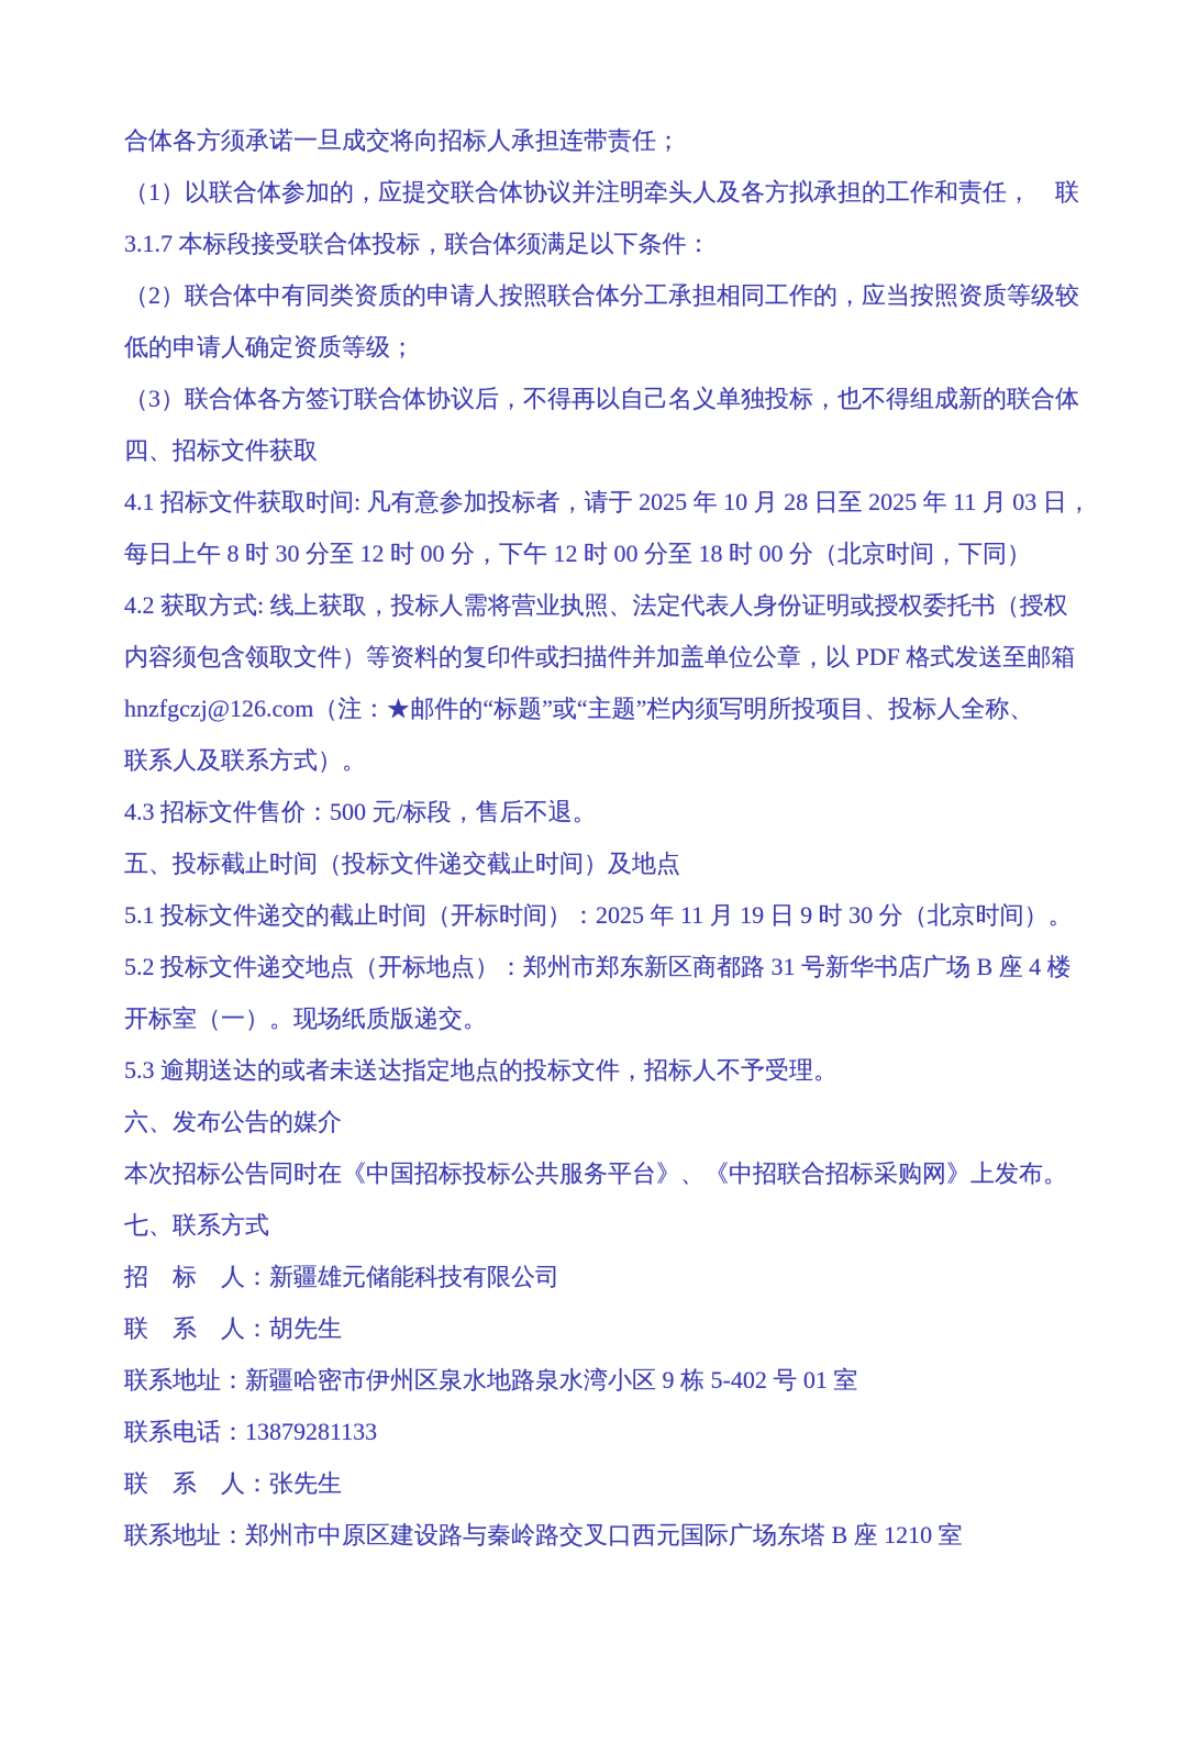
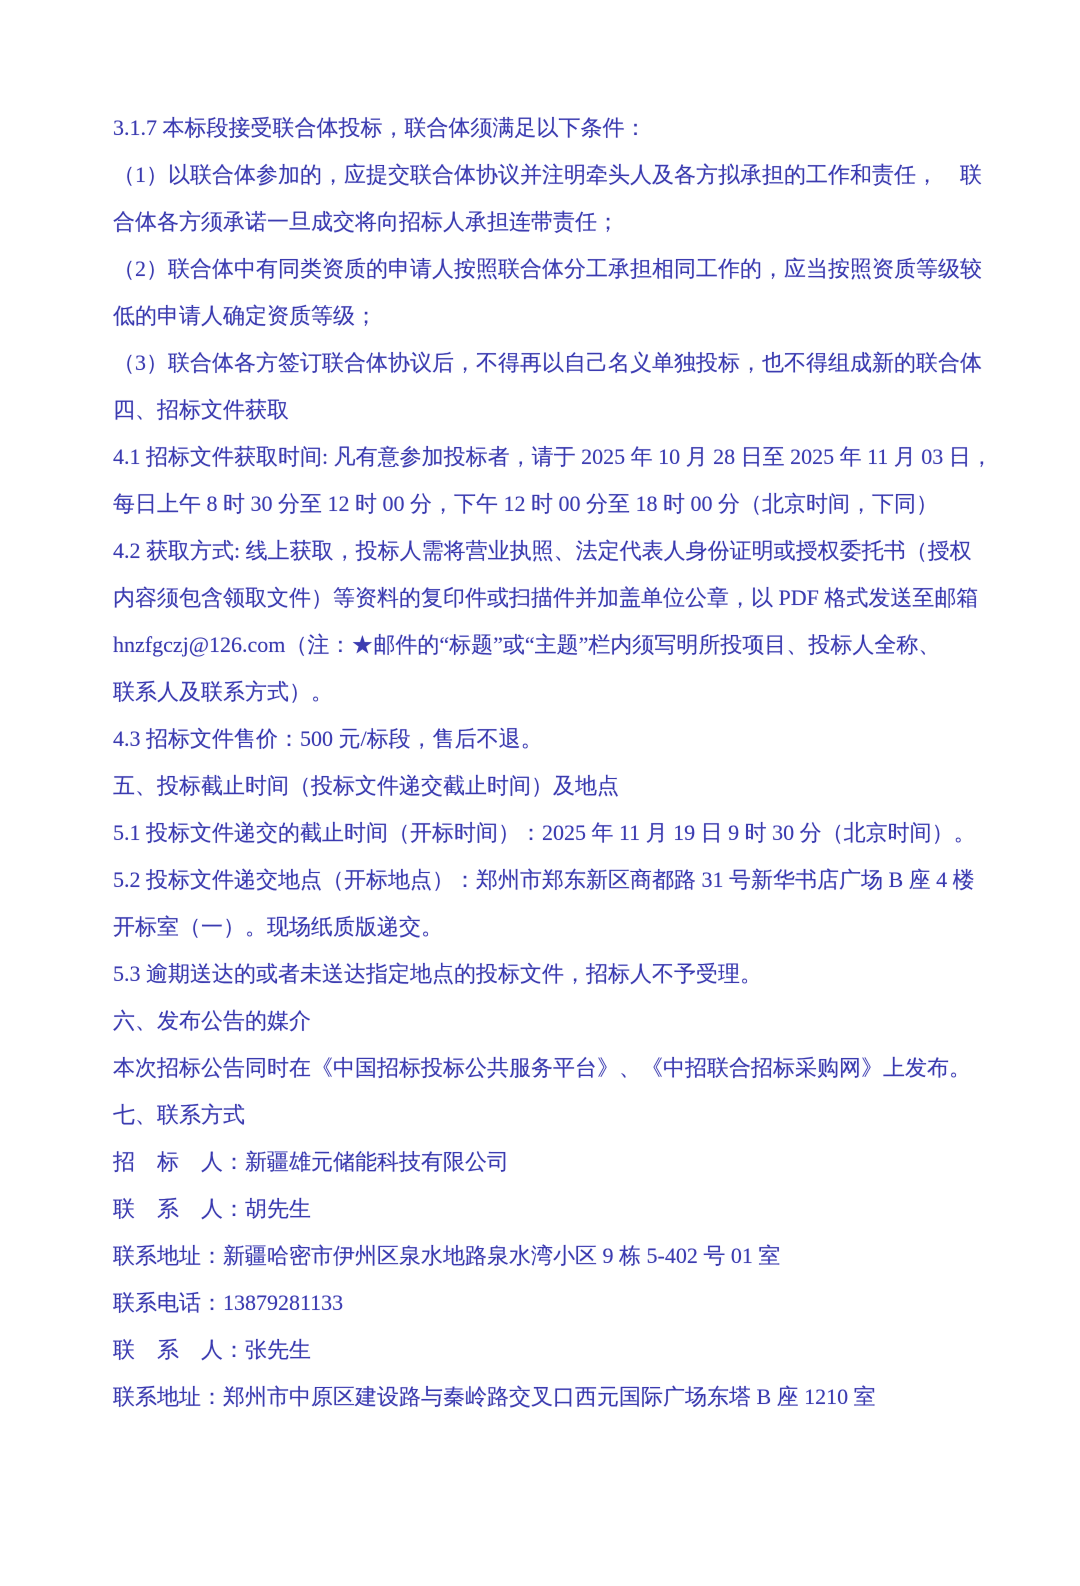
- 合体各方须承诺一旦成交将向招标人承担连带责任；
+ 3.1.7 本标段接受联合体投标，联合体须满足以下条件：
  （1）以联合体参加的，应提交联合体协议并注明牵头人及各方拟承担的工作和责任， 联
- 3.1.7 本标段接受联合体投标，联合体须满足以下条件：
+ 合体各方须承诺一旦成交将向招标人承担连带责任；
  （2）联合体中有同类资质的申请人按照联合体分工承担相同工作的，应当按照资质等级较
  低的申请人确定资质等级；
  （3）联合体各方签订联合体协议后，不得再以自己名义单独投标，也不得组成新的联合体
  四、招标文件获取
  4.1 招标文件获取时间: 凡有意参加投标者，请于 2025 年 10 月 28 日至 2025 年 11 月 03 日，
  每日上午 8 时 30 分至 12 时 00 分，下午 12 时 00 分至 18 时 00 分（北京时间，下同）
  4.2 获取方式: 线上获取，投标人需将营业执照、法定代表人身份证明或授权委托书（授权
  内容须包含领取文件）等资料的复印件或扫描件并加盖单位公章，以 PDF 格式发送至邮箱
  hnzfgczj@126.com（注：★邮件的“标题”或“主题”栏内须写明所投项目、投标人全称、
  联系人及联系方式）。
  4.3 招标文件售价：500 元/标段，售后不退。
  五、投标截止时间（投标文件递交截止时间）及地点
  5.1 投标文件递交的截止时间（开标时间）：2025 年 11 月 19 日 9 时 30 分（北京时间）。
  5.2 投标文件递交地点（开标地点）：郑州市郑东新区商都路 31 号新华书店广场 B 座 4 楼
  开标室（一）。现场纸质版递交。
  5.3 逾期送达的或者未送达指定地点的投标文件，招标人不予受理。
  六、发布公告的媒介
  本次招标公告同时在《中国招标投标公共服务平台》、《中招联合招标采购网》上发布。
  七、联系方式
  招 标 人：新疆雄元储能科技有限公司
  联 系 人：胡先生
  联系地址：新疆哈密市伊州区泉水地路泉水湾小区 9 栋 5-402 号 01 室
  联系电话：13879281133
  联 系 人：张先生
  联系地址：郑州市中原区建设路与秦岭路交叉口西元国际广场东塔 B 座 1210 室
